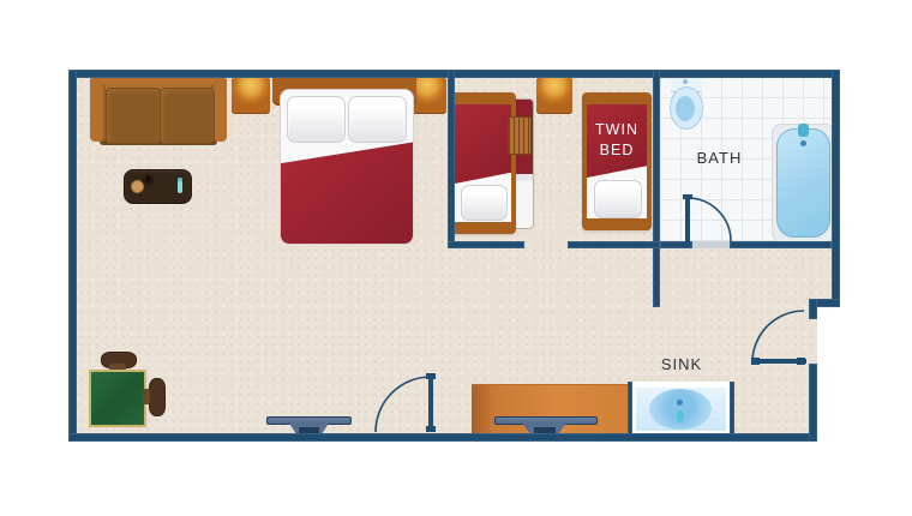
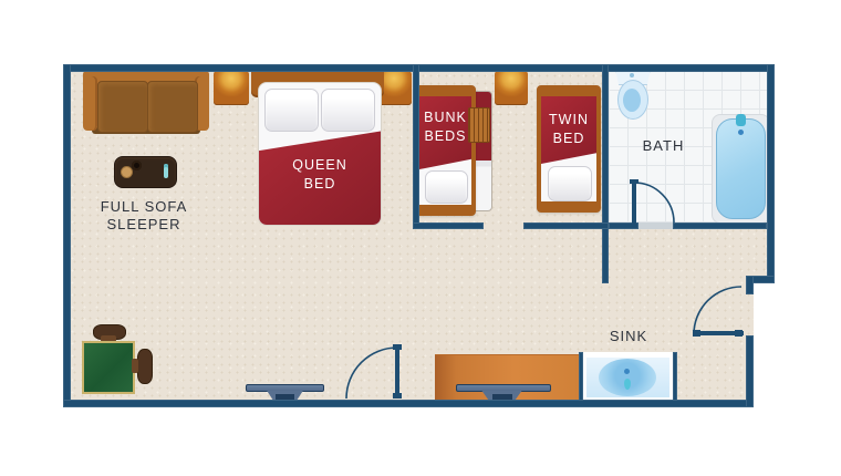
+ FULL SOFA SLEEPER
+ QUEEN BED
+ BUNK BEDS
  TWIN BED
  BATH
  SINK
